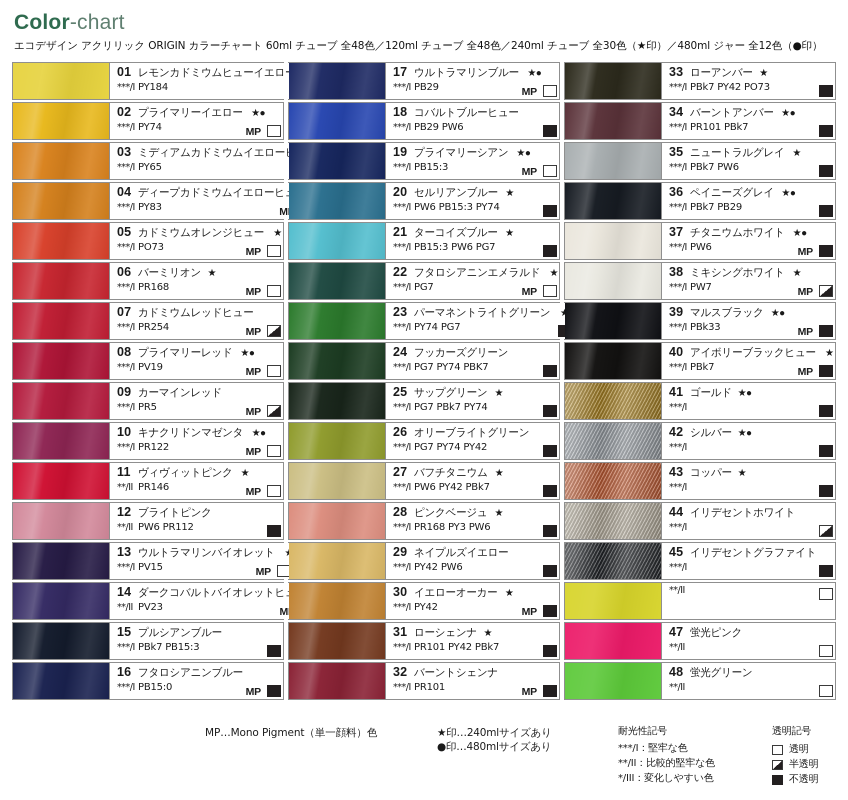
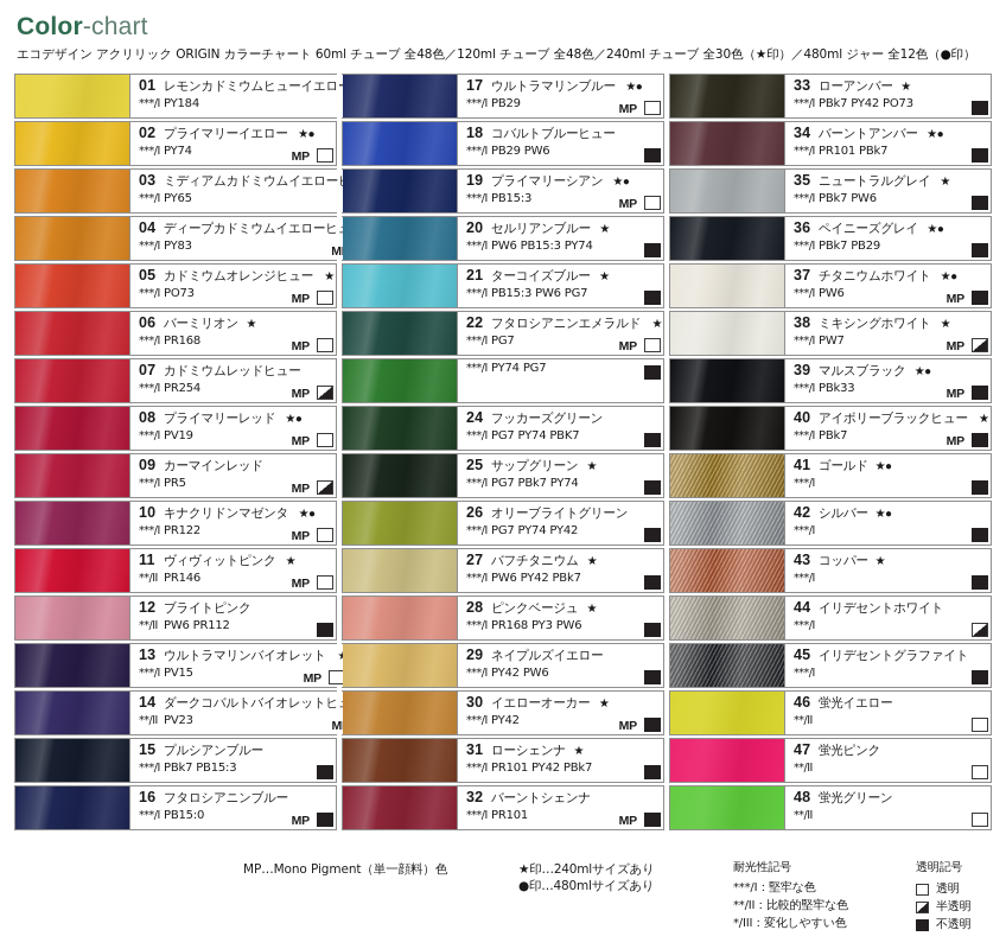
  Color-chart
  エコデザイン アクリリック ORIGIN カラーチャート 60ml チューブ 全48色／120ml チューブ 全48色／240ml チューブ 全30色（★印）／480ml ジャー 全12色（●印）
  01
  レモンカドミウムヒューイエロ
  ***/I
  PY184
  02
  プライマリーイエロー
  ★●
  ***/I
  PY74
  MP
  03
  ミディアムカドミウムイエロー
  ***/I
  PY65
  04
  ディープカドミウムイエローヒ
  ***/I
  PY83
  05
  カドミウムオレンジヒュー
  ★
  ***/I
  PO73
  MP
  06
  バーミリオン
  ★
  ***/I
  PR168
  MP
  07
  カドミウムレッドヒュー
  ***/I
  PR254
  MP
  08
  プライマリーレッド
  ★●
  ***/I
  PV19
  MP
  09
  カーマインレッド
  ***/I
  PR5
  MP
  10
  キナクリドンマゼンタ
  ★●
  ***/I
  PR122
  MP
  11
  ヴィヴィットピンク
  ★
  **/II
  PR146
  MP
  12
  ブライトピンク
  **/II
  PW6 PR112
  13
  ウルトラマリンバイオレット
  ***/I
  PV15
  MP
  14
  ダークコバルトバイオレットヒ
  **/II
  PV23
  15
  プルシアンブルー
  ***/I
  PBk7 PB15:3
  16
  フタロシアニンブルー
  ***/I
  PB15:0
  MP
  17
  ウルトラマリンブルー
  ★●
  ***/I
  PB29
  MP
  18
  コバルトブルーヒュー
  ***/I
  PB29 PW6
  19
  プライマリーシアン
  ★●
  ***/I
  PB15:3
  MP
  20
  セルリアンブルー
  ★
  ***/I
  PW6 PB15:3 PY74
  21
  ターコイズブルー
  ★
  ***/I
  PB15:3 PW6 PG7
  22
  フタロシアニンエメラルド
  ★
  ***/I
  PG7
  MP
- 23
- パーマネントライトグリーン
  ***/I
  PY74 PG7
  24
  フッカーズグリーン
  ***/I
  PG7 PY74 PBK7
  25
  サップグリーン
  ★
  ***/I
  PG7 PBk7 PY74
  26
  オリーブライトグリーン
  ***/I
  PG7 PY74 PY42
  27
  バフチタニウム
  ★
  ***/I
  PW6 PY42 PBk7
  28
  ピンクベージュ
  ★
  ***/I
  PR168 PY3 PW6
  29
  ネイプルズイエロー
  ***/I
  PY42 PW6
  30
  イエローオーカー
  ★
  ***/I
  PY42
  MP
  31
  ローシェンナ
  ★
  ***/I
  PR101 PY42 PBk7
  32
  バーントシェンナ
  ***/I
  PR101
  MP
  33
  ローアンバー
  ★
  ***/I
  PBk7 PY42 PO73
  34
  バーントアンバー
  ★●
  ***/I
  PR101 PBk7
  35
  ニュートラルグレイ
  ★
  ***/I
  PBk7 PW6
  36
  ペイニーズグレイ
  ★●
  ***/I
  PBk7 PB29
  37
  チタニウムホワイト
  ★●
  ***/I
  PW6
  MP
  38
  ミキシングホワイト
  ★
  ***/I
  PW7
  MP
  39
  マルスブラック
  ★●
  ***/I
  PBk33
  MP
  40
  アイボリーブラックヒュー
  ★
  ***/I
  PBk7
  MP
  41
  ゴールド
  ★●
  ***/I
  42
  シルバー
  ★●
  ***/I
  43
  コッパー
  ★
  ***/I
  44
  イリデセントホワイト
  ***/I
  45
  イリデセントグラファイト
  ***/I
+ 46
+ 蛍光イエロー
  **/II
  47
  蛍光ピンク
  **/II
  48
  蛍光グリーン
  **/II
  MP…Mono Pigment（単一顔料）色
  ★印…240mlサイズあり
  ●印…480mlサイズあり
  耐光性記号
  ***/I：堅牢な色
  **/II：比較的堅牢な色
  */III：変化しやすい色
  透明記号
  透明
  半透明
  不透明
